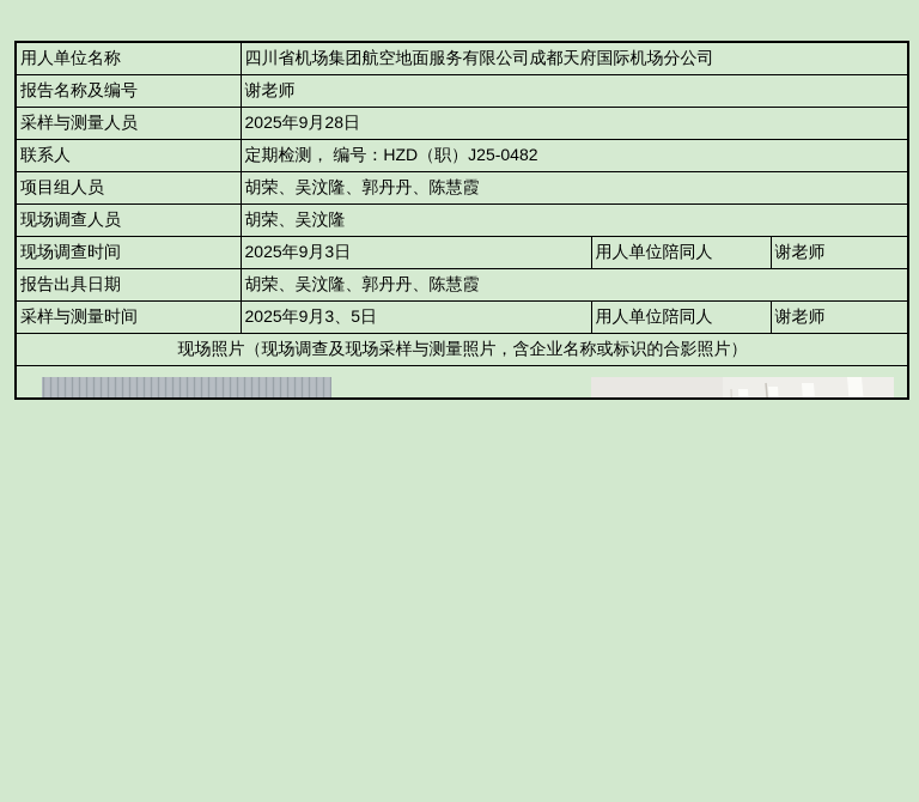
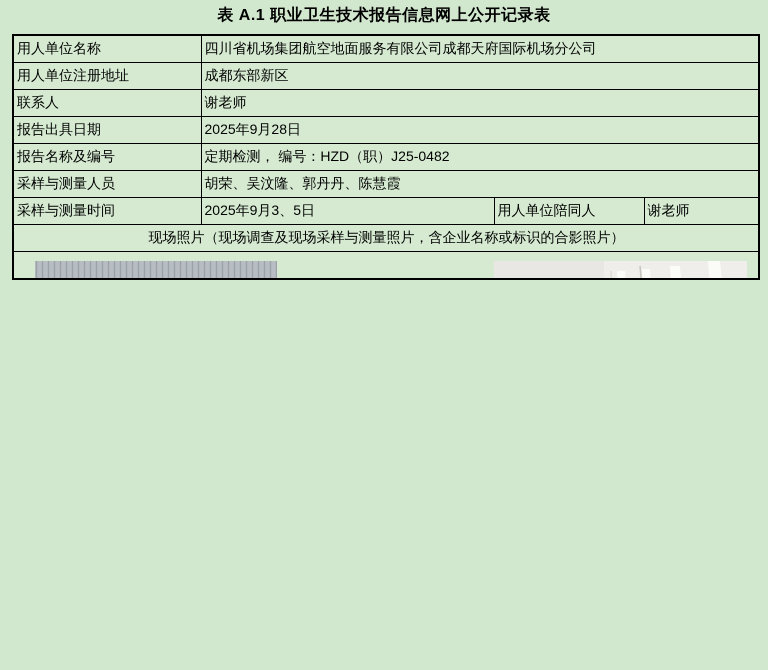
+ 表 A.1 职业卫生技术报告信息网上公开记录表
  用人单位名称	四川省机场集团航空地面服务有限公司成都天府国际机场分公司
+ 用人单位注册地址	成都东部新区
- 报告名称及编号	谢老师
+ 联系人	谢老师
- 采样与测量人员	2025年9月28日
+ 报告出具日期	2025年9月28日
- 联系人	定期检测， 编号：HZD（职）J25-0482
+ 报告名称及编号	定期检测， 编号：HZD（职）J25-0482
- 项目组人员	胡荣、吴汶隆、郭丹丹、陈慧霞
- 现场调查人员	胡荣、吴汶隆
- 现场调查时间	2025年9月3日	用人单位陪同人	谢老师
- 报告出具日期	胡荣、吴汶隆、郭丹丹、陈慧霞
+ 采样与测量人员	胡荣、吴汶隆、郭丹丹、陈慧霞
  采样与测量时间	2025年9月3、5日	用人单位陪同人	谢老师
  现场照片（现场调查及现场采样与测量照片，含企业名称或标识的合影照片）
